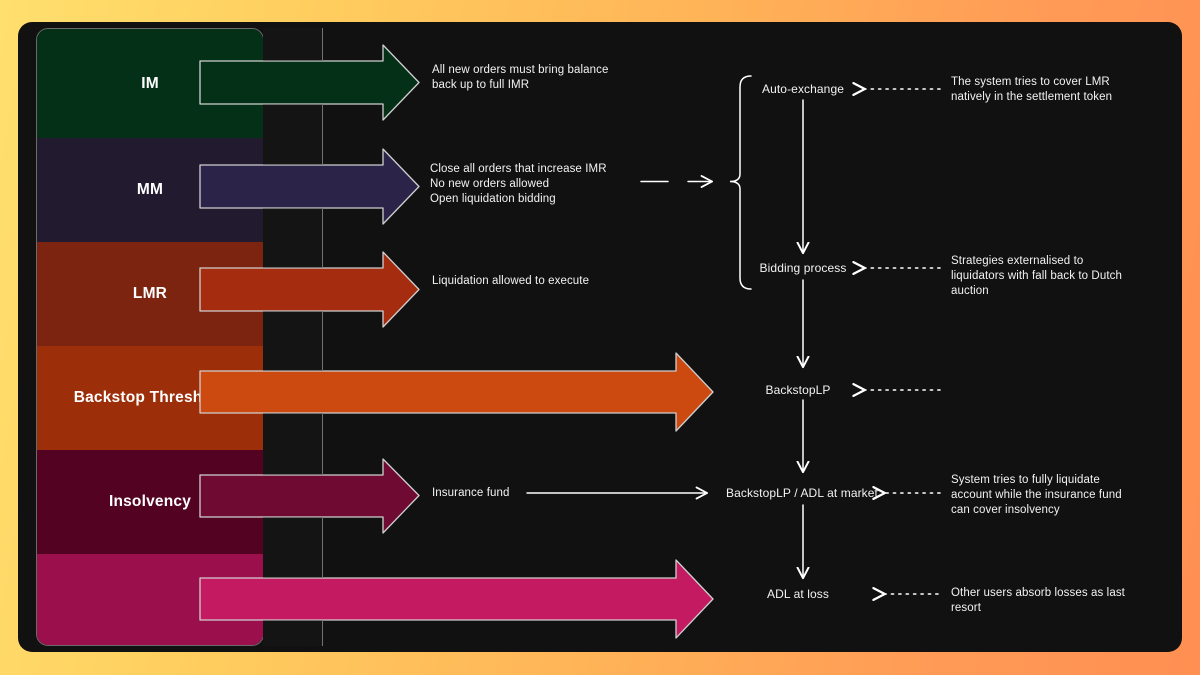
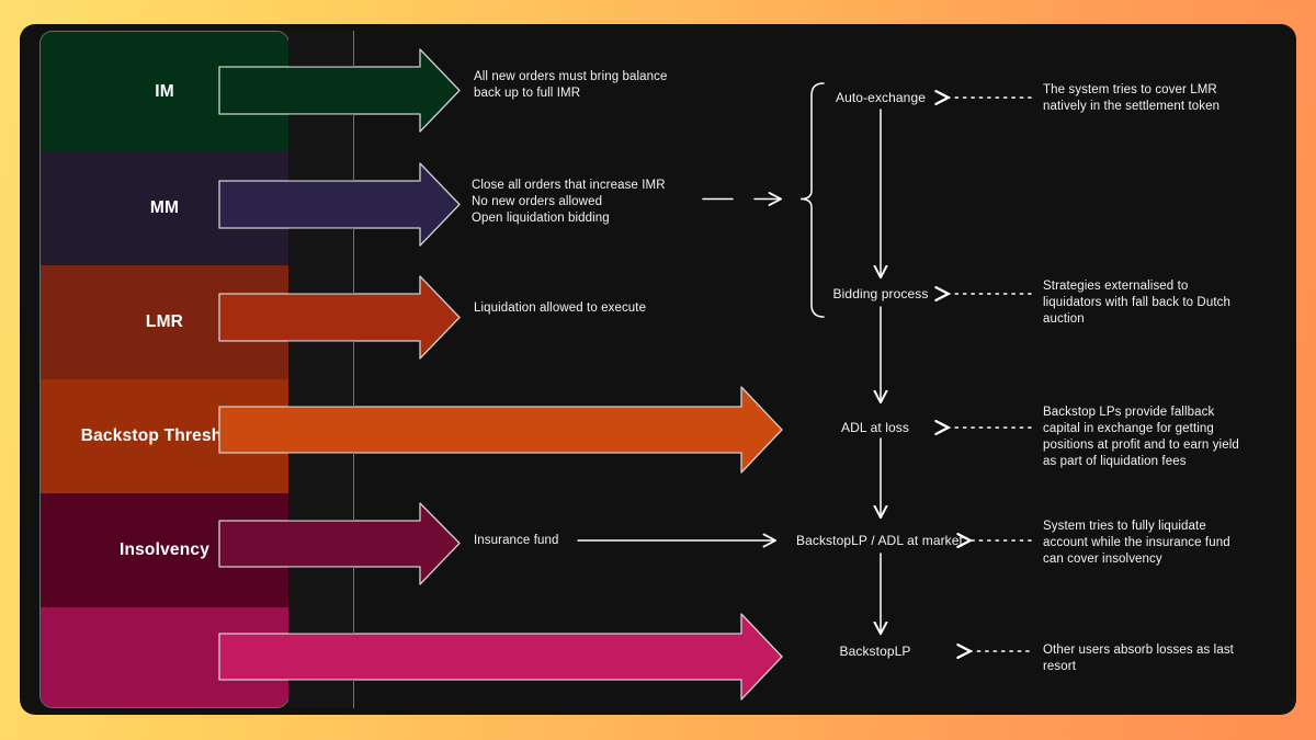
  IM
  MM
  LMR
  Backstop Thresh
  Insolvency
  All new orders must bring balance
  back up to full IMR
  Close all orders that increase IMR
  No new orders allowed
  Open liquidation bidding
  Liquidation allowed to execute
  Insurance fund
  Auto-exchange
  Bidding process
- BackstopLP
+ ADL at loss
  BackstopLP / ADL at market
- ADL at loss
+ BackstopLP
  The system tries to cover LMR
  natively in the settlement token
  Strategies externalised to
  liquidators with fall back to Dutch
  auction
+ Backstop LPs provide fallback
+ capital in exchange for getting
+ positions at profit and to earn yield
+ as part of liquidation fees
  System tries to fully liquidate
  account while the insurance fund
  can cover insolvency
  Other users absorb losses as last
  resort
